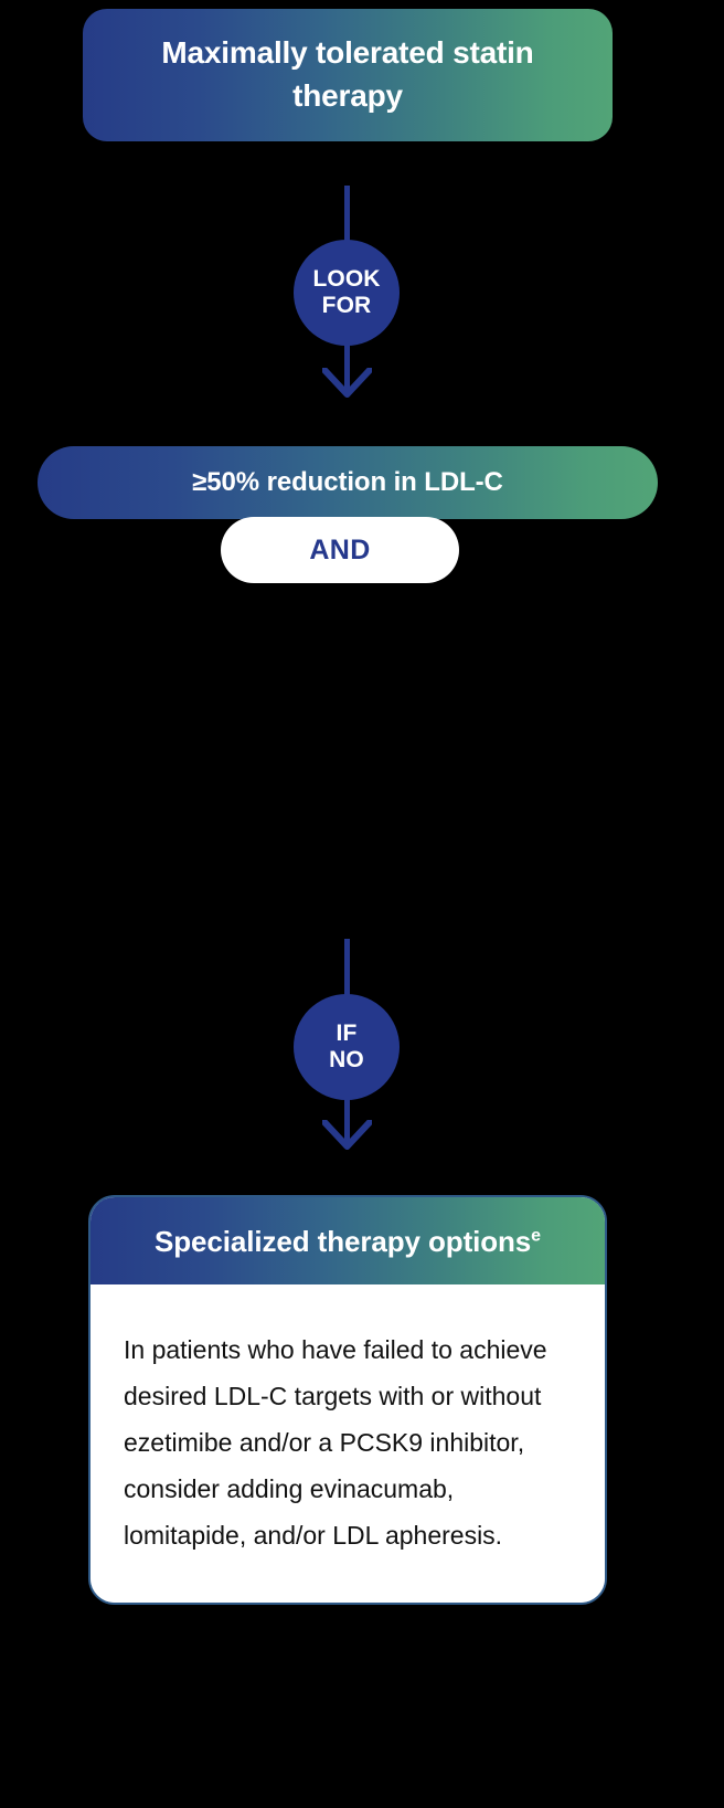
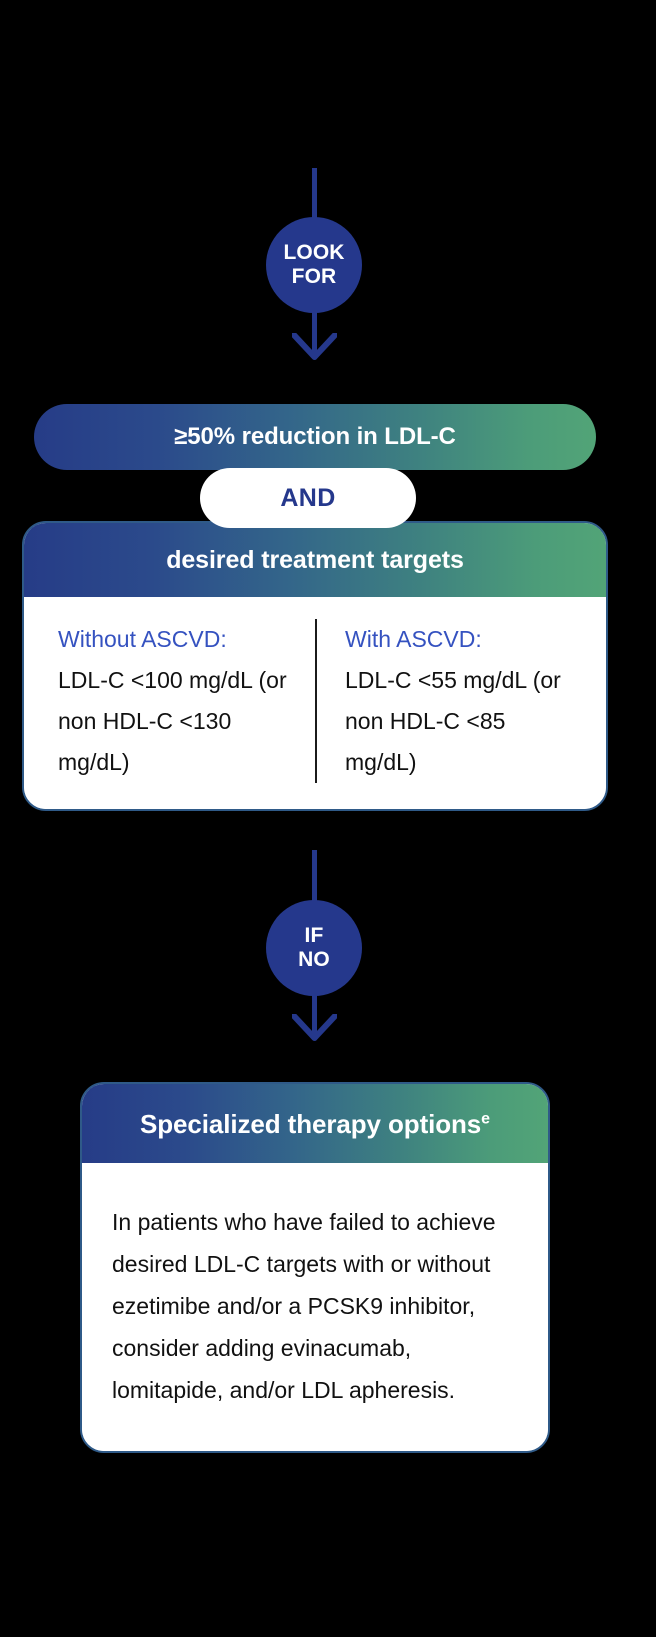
- Maximally tolerated statin therapy
  LOOK
  FOR
  ≥50% reduction in LDL-C
  AND
+ desired treatment targets
+ Without ASCVD:
+ LDL-C <100 mg/dL (or non HDL-C <130 mg/dL)
+ With ASCVD:
+ LDL-C <55 mg/dL (or non HDL-C <85 mg/dL)
  IF
  NO
  Specialized therapy optionse
  In patients who have failed to achieve desired LDL-C targets with or without ezetimibe and/or a PCSK9 inhibitor, consider adding evinacumab, lomitapide, and/or LDL apheresis.
